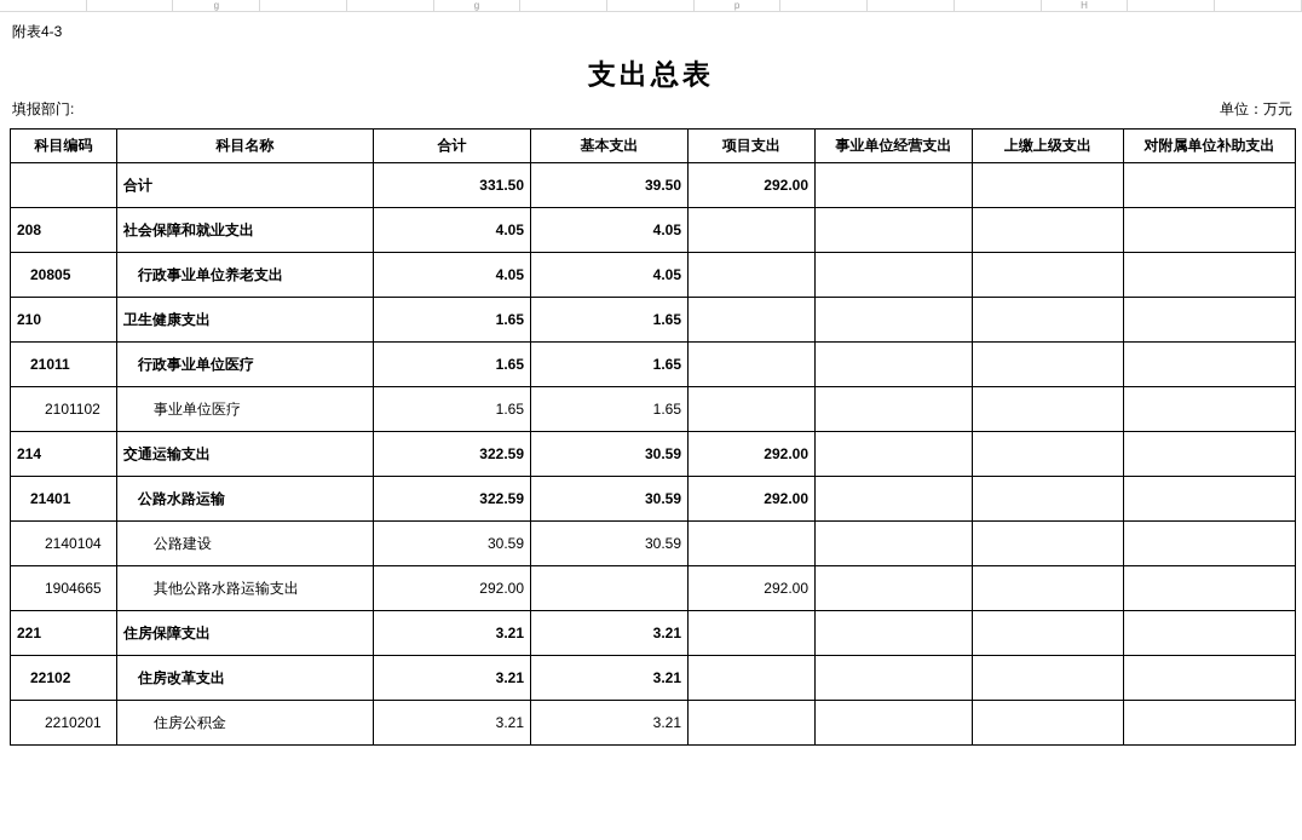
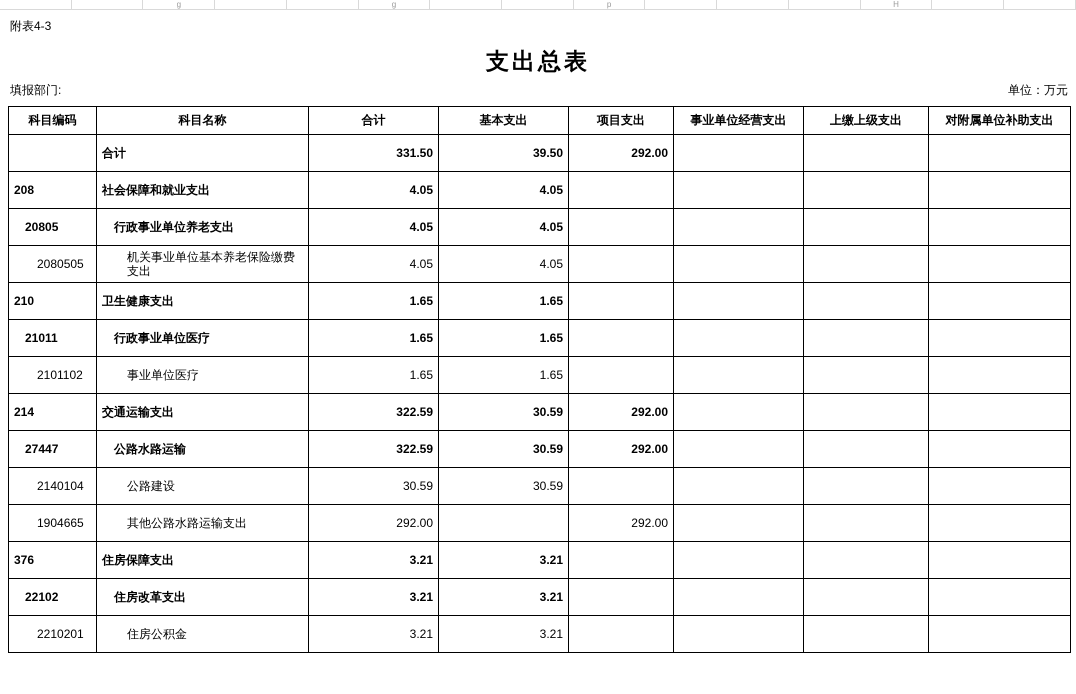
  g
  g
  p
  H
  附表4-3
  支出总表
  填报部门:
  单位：万元
  科目编码	科目名称	合计	基本支出	项目支出	事业单位经营支出	上缴上级支出	对附属单位补助支出
  	合计	331.50	39.50	292.00
  208	社会保障和就业支出	4.05	4.05
  20805	行政事业单位养老支出	4.05	4.05
+ 2080505	机关事业单位基本养老保险缴费支出	4.05	4.05
  210	卫生健康支出	1.65	1.65
  21011	行政事业单位医疗	1.65	1.65
  2101102	事业单位医疗	1.65	1.65
  214	交通运输支出	322.59	30.59	292.00
- 21401	公路水路运输	322.59	30.59	292.00
+ 27447	公路水路运输	322.59	30.59	292.00
  2140104	公路建设	30.59	30.59
  1904665	其他公路水路运输支出	292.00		292.00
- 221	住房保障支出	3.21	3.21
+ 376	住房保障支出	3.21	3.21
  22102	住房改革支出	3.21	3.21
  2210201	住房公积金	3.21	3.21
